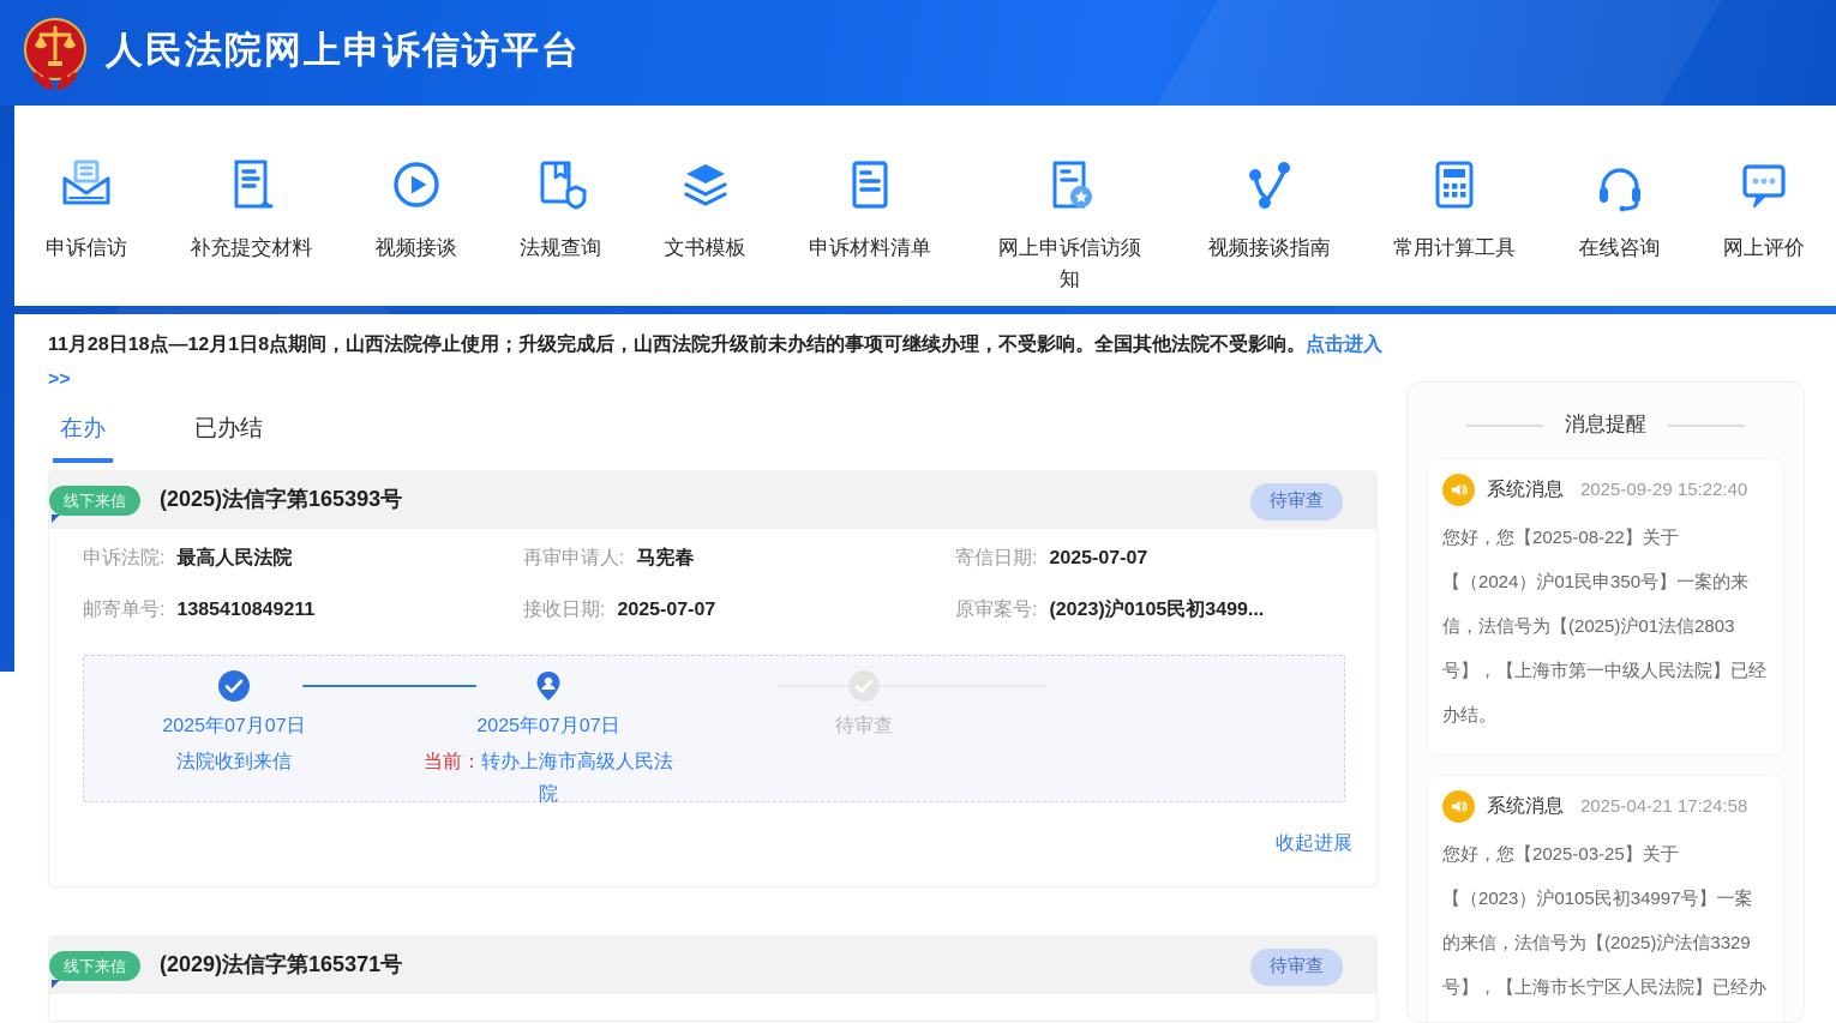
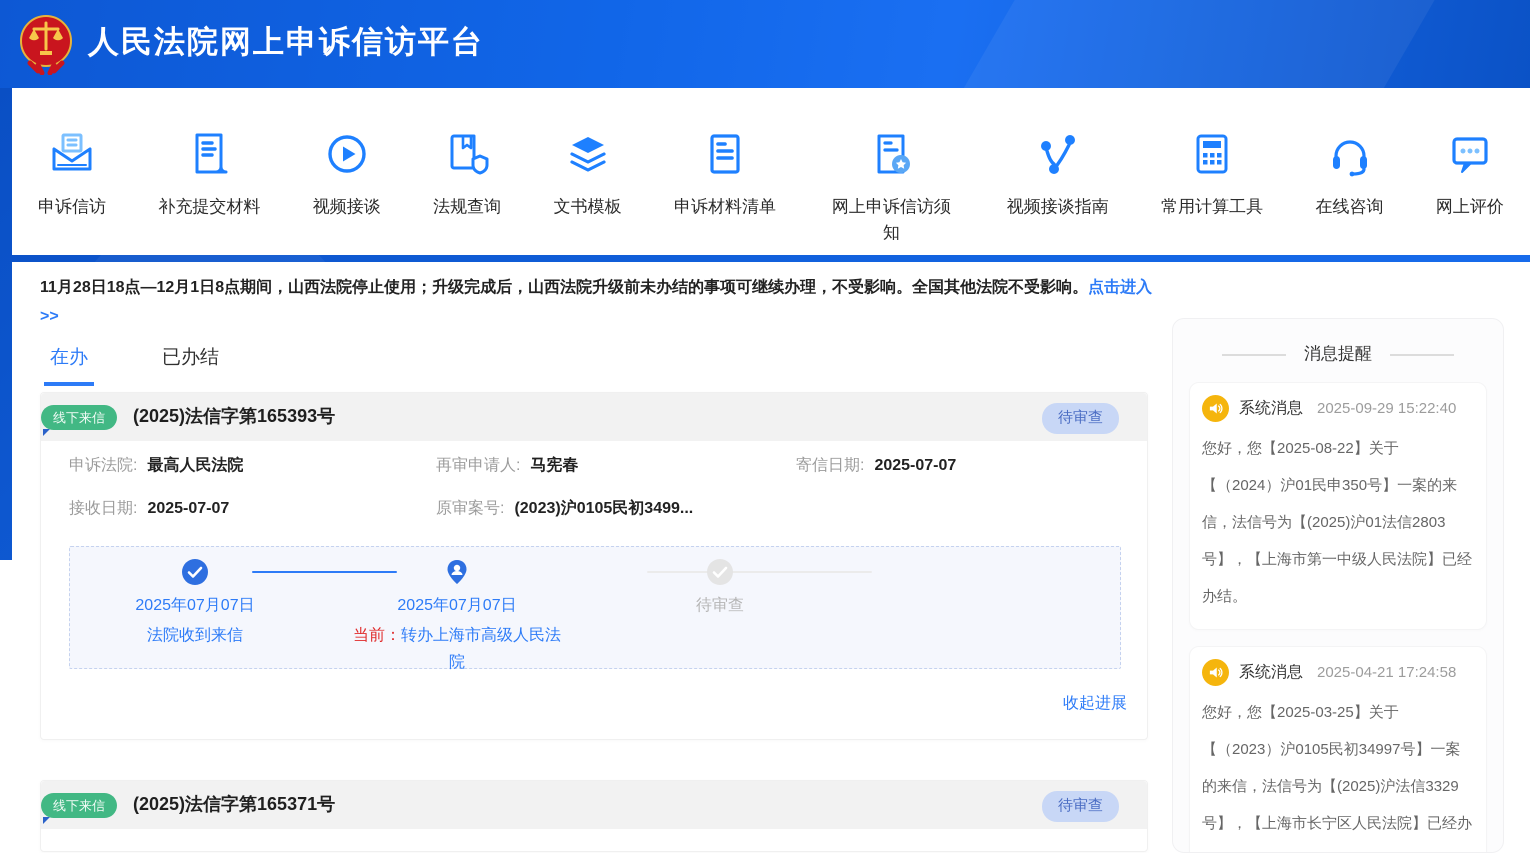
  人民法院网上申诉信访平台
  申诉信访
  补充提交材料
  视频接谈
  法规查询
  文书模板
  申诉材料清单
  网上申诉信访须知
  视频接谈指南
  常用计算工具
  在线咨询
  网上评价
  11月28日18点—12月1日8点期间，山西法院停止使用；升级完成后，山西法院升级前未办结的事项可继续办理，不受影响。全国其他法院不受影响。点击进入>>
  在办
  已办结
  线下来信
  (2025)法信字第165393号
  待审查
  申诉法院:
  最高人民法院
  再审申请人:
  马宪春
  寄信日期:
  2025-07-07
- 邮寄单号:
- 1385410849211
  接收日期:
  2025-07-07
  原审案号:
  (2023)沪0105民初3499...
  2025年07月07日
  法院收到来信
  2025年07月07日
  当前：转办上海市高级人民法院
  待审查
  收起进展
  线下来信
- (2029)法信字第165371号
+ (2025)法信字第165371号
  待审查
  消息提醒
  系统消息
  2025-09-29 15:22:40
  您好，您【2025-08-22】关于【（2024）沪01民申350号】一案的来信，法信号为【(2025)沪01法信2803号】，【上海市第一中级人民法院】已经办结。
  系统消息
  2025-04-21 17:24:58
  您好，您【2025-03-25】关于【（2023）沪0105民初34997号】一案的来信，法信号为【(2025)沪法信3329号】，【上海市长宁区人民法院】已经办
